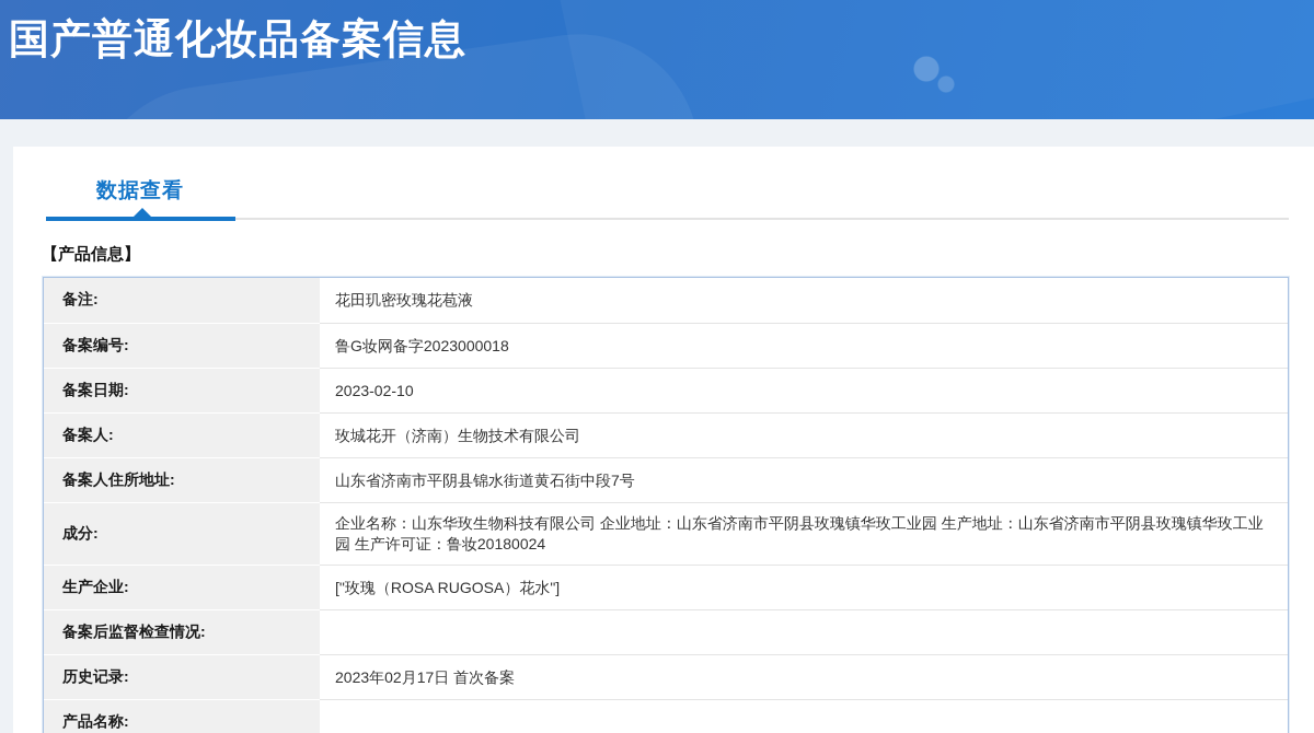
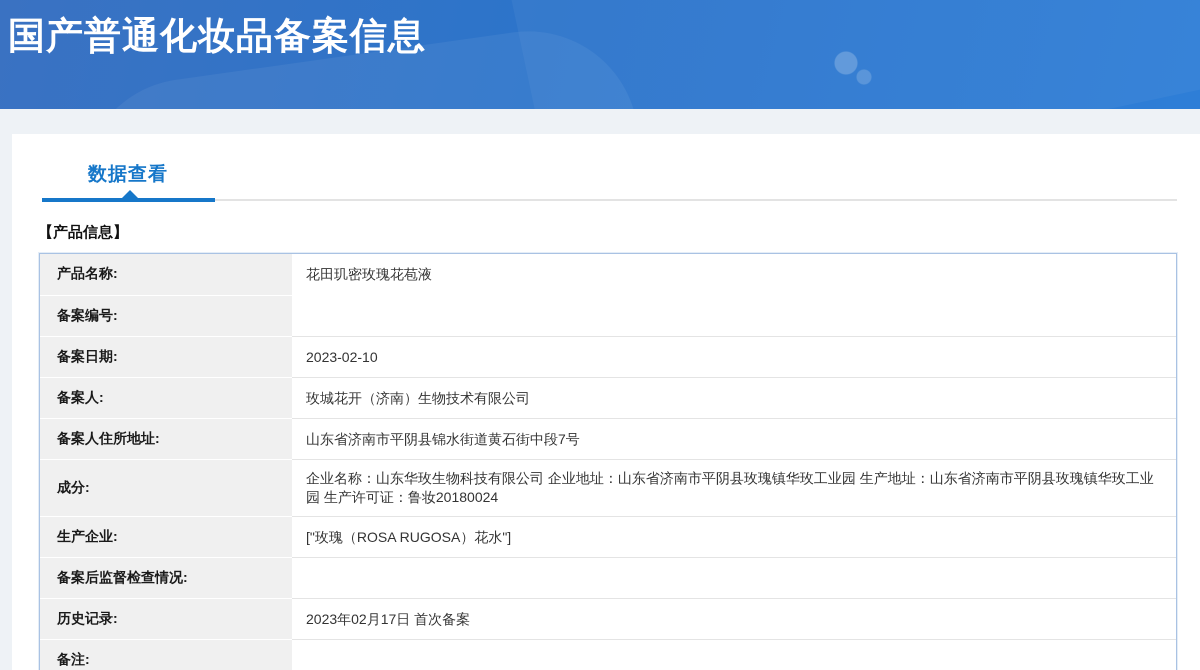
  国产普通化妆品备案信息
  数据查看
  【产品信息】
- 备注:
+ 产品名称:
  花田玑密玫瑰花苞液
  备案编号:
- 鲁G妆网备字2023000018
  备案日期:
  2023-02-10
  备案人:
  玫城花开（济南）生物技术有限公司
  备案人住所地址:
  山东省济南市平阴县锦水街道黄石街中段7号
  成分:
  企业名称：山东华玫生物科技有限公司 企业地址：山东省济南市平阴县玫瑰镇华玫工业园 生产地址：山东省济南市平阴县玫瑰镇华玫工业园 生产许可证：鲁妆20180024
  生产企业:
  ["玫瑰（ROSA RUGOSA）花水"]
  备案后监督检查情况:
  历史记录:
  2023年02月17日 首次备案
- 产品名称:
+ 备注:
